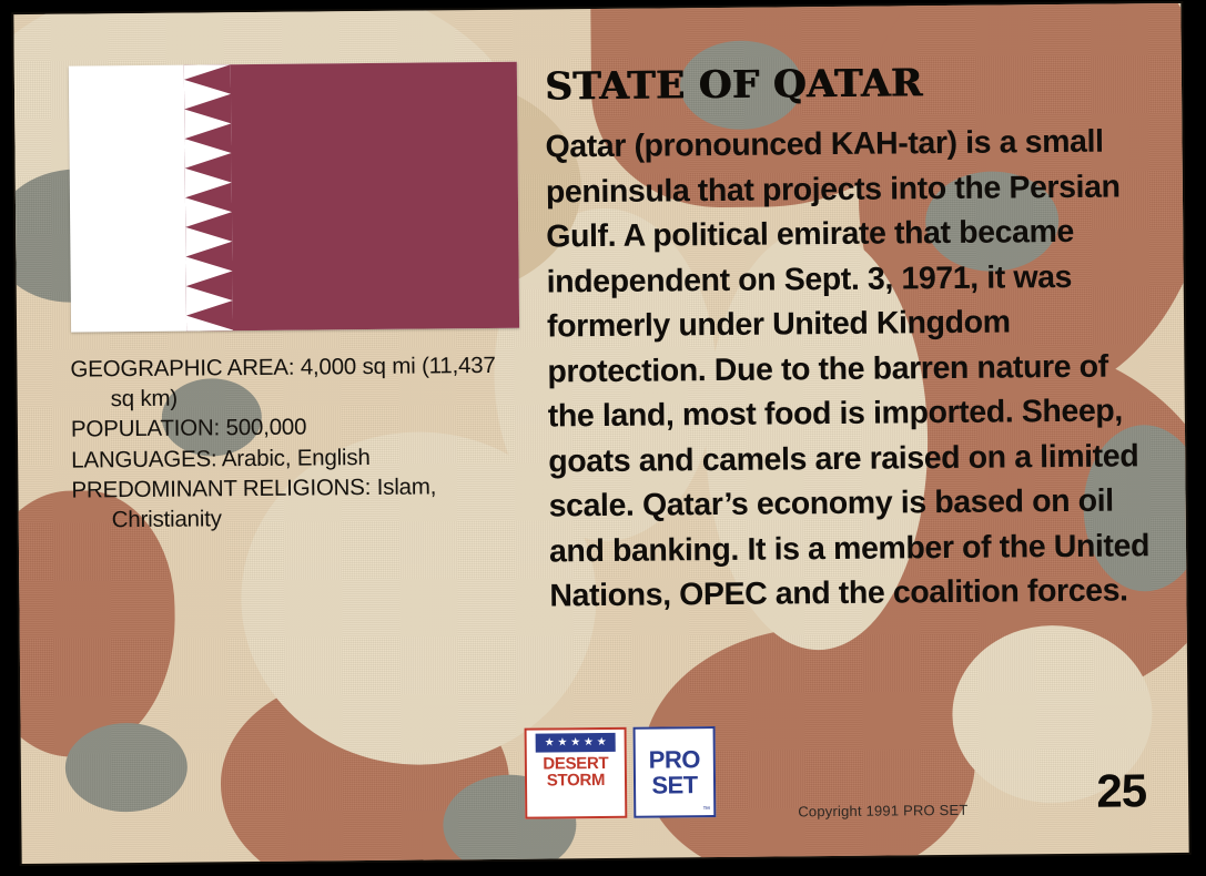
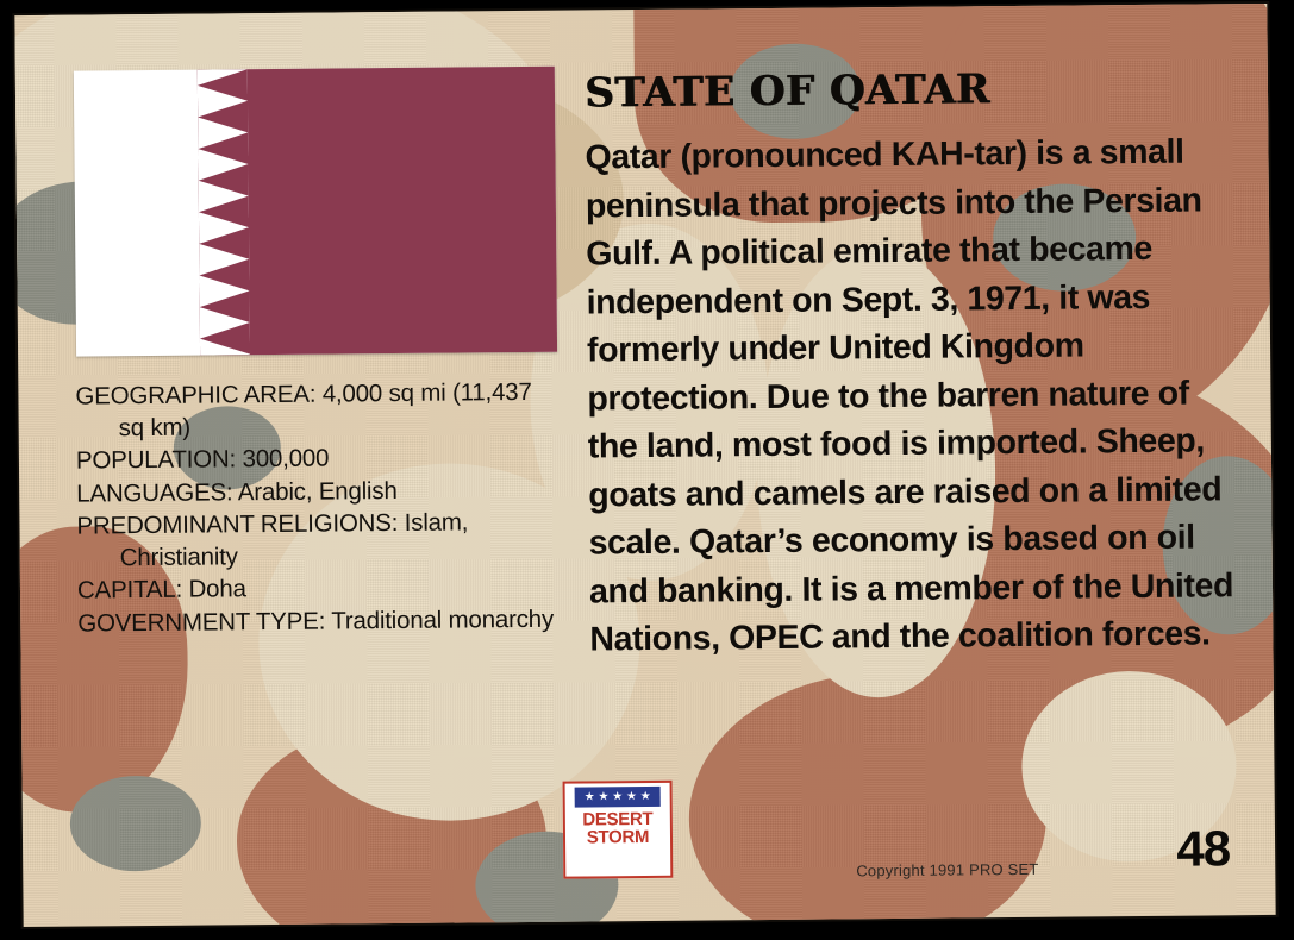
  GEOGRAPHIC AREA: 4,000 sq mi (11,437 sq km)
- POPULATION: 500,000
+ POPULATION: 300,000
  LANGUAGES: Arabic, English
  PREDOMINANT RELIGIONS: Islam, Christianity
+ CAPITAL: Doha
+ GOVERNMENT TYPE: Traditional monarchy
  STATE OF QATAR
  Qatar (pronounced KAH-tar) is a small peninsula that projects into the Persian Gulf. A political emirate that became independent on Sept. 3, 1971, it was formerly under United Kingdom protection. Due to the barren nature of the land, most food is imported. Sheep, goats and camels are raised on a limited scale. Qatar’s economy is based on oil and banking. It is a member of the United Nations, OPEC and the coalition forces.
  ★ ★ ★ ★ ★
  DESERT
  STORM
- PRO
- SET
  Copyright 1991 PRO SET
- 25
+ 48
